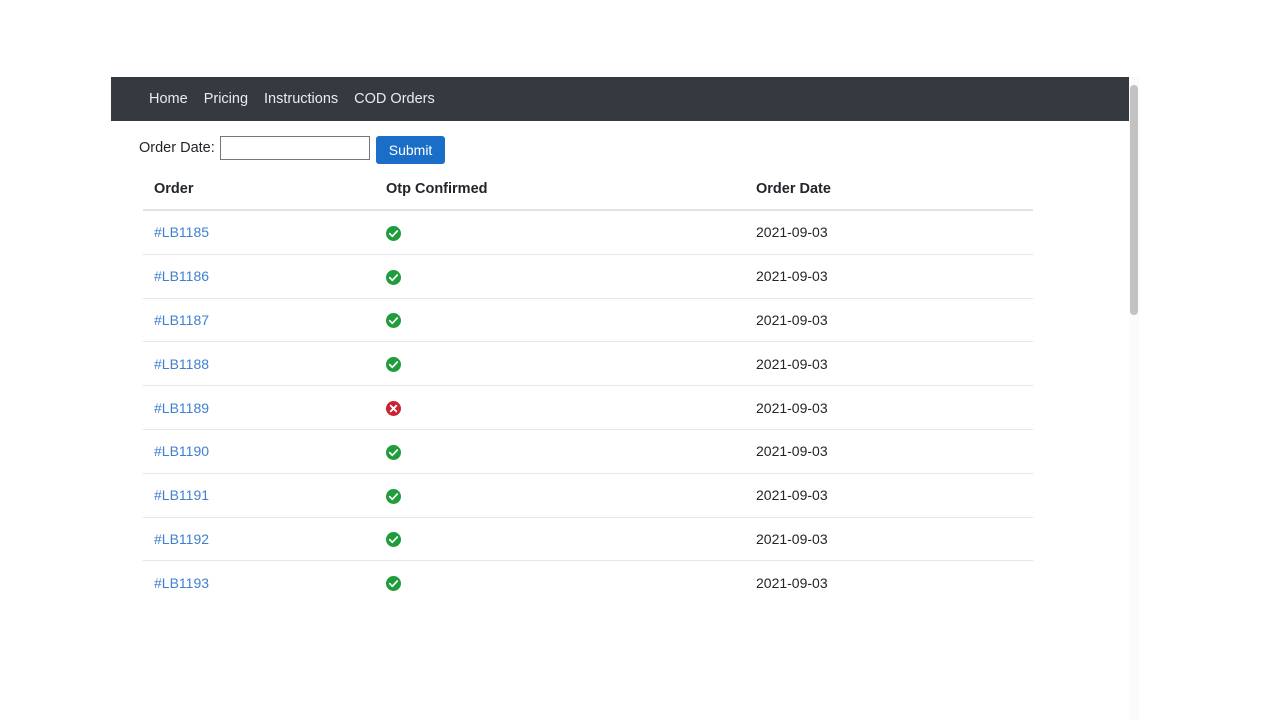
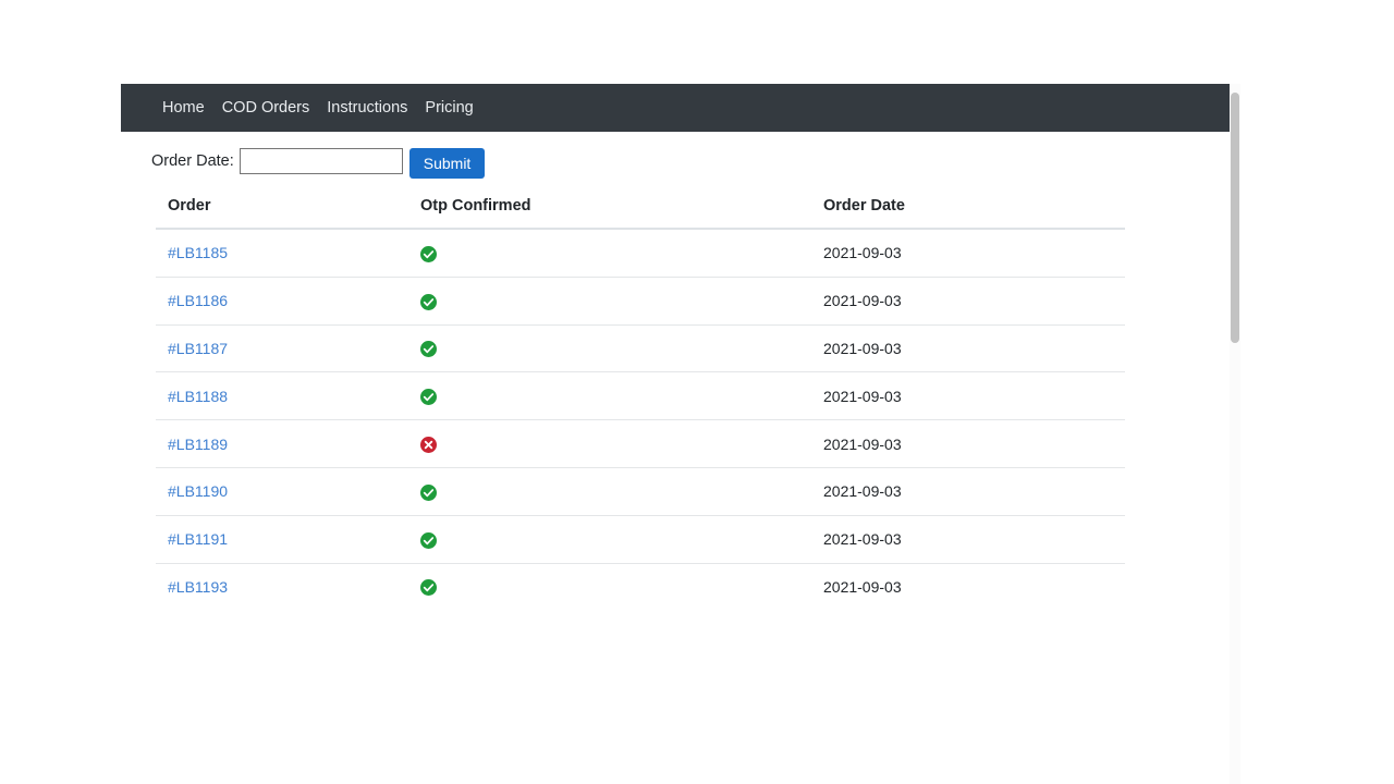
  Home
- Pricing
+ COD Orders
  Instructions
- COD Orders
+ Pricing
  Order Date:
  Submit
  Order	Otp Confirmed	Order Date
  #LB1185		2021-09-03
  #LB1186		2021-09-03
  #LB1187		2021-09-03
  #LB1188		2021-09-03
  #LB1189		2021-09-03
  #LB1190		2021-09-03
  #LB1191		2021-09-03
- #LB1192		2021-09-03
  #LB1193		2021-09-03
